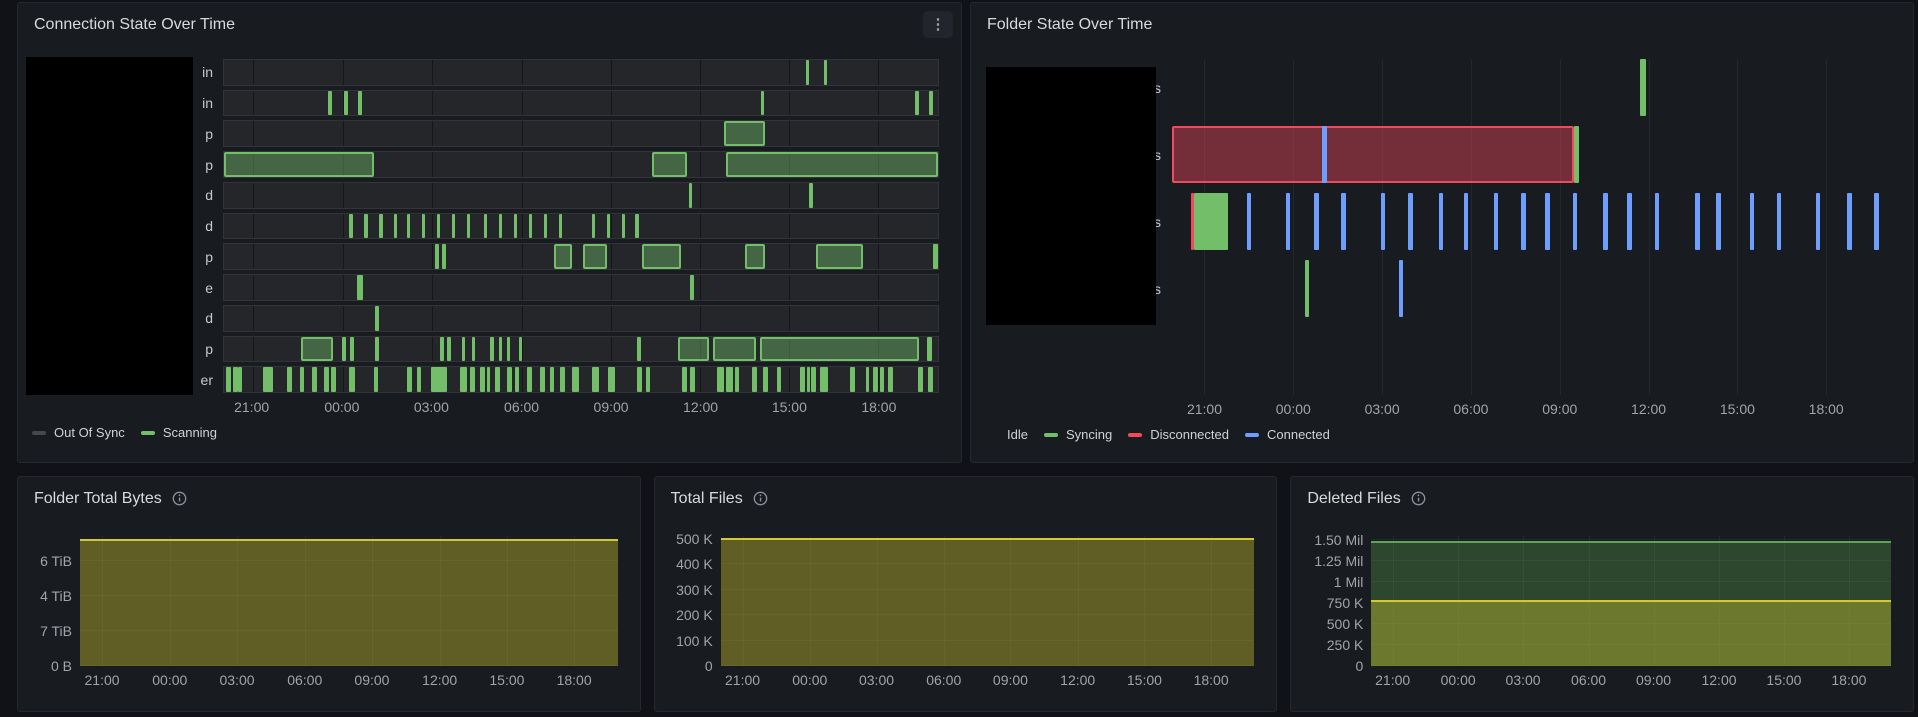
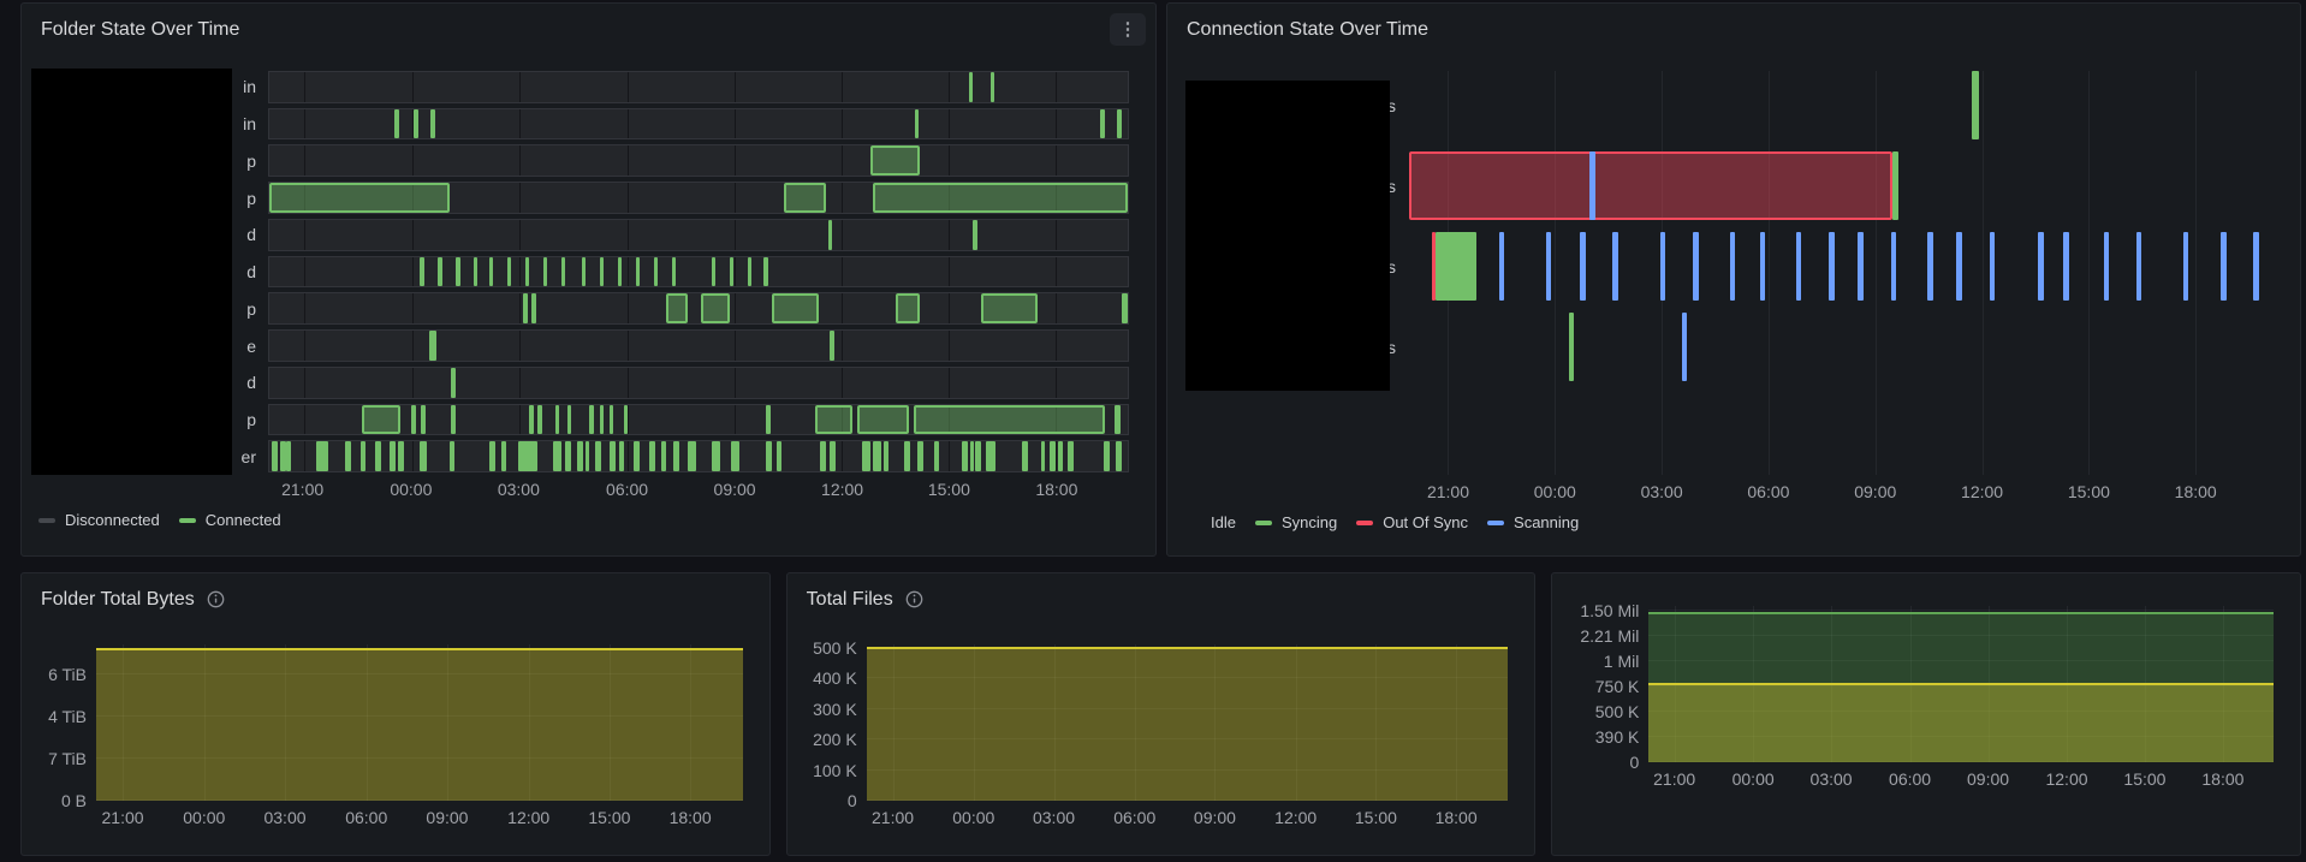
- Connection State Over Time
+ Folder State Over Time
  ⋮
  in
  in
  p
  p
  d
  d
  p
  e
  d
  p
  er
  21:00
  00:00
  03:00
  06:00
  09:00
  12:00
  15:00
  18:00
- Out Of Sync
+ Disconnected
- Scanning
+ Connected
- Folder State Over Time
+ Connection State Over Time
  21:00
  00:00
  03:00
  06:00
  09:00
  12:00
  15:00
  18:00
  Idle
  Syncing
- Disconnected
+ Out Of Sync
- Connected
+ Scanning
  Folder Total Bytes
  6 TiB
  4 TiB
  7 TiB
  0 B
  21:00
  00:00
  03:00
  06:00
  09:00
  12:00
  15:00
  18:00
  Total Files
  500 K
  400 K
  300 K
  200 K
  100 K
  0
  21:00
  00:00
  03:00
  06:00
  09:00
  12:00
  15:00
  18:00
- Deleted Files
  1.50 Mil
- 1.25 Mil
+ 2.21 Mil
  1 Mil
  750 K
  500 K
- 250 K
+ 390 K
  0
  21:00
  00:00
  03:00
  06:00
  09:00
  12:00
  15:00
  18:00
